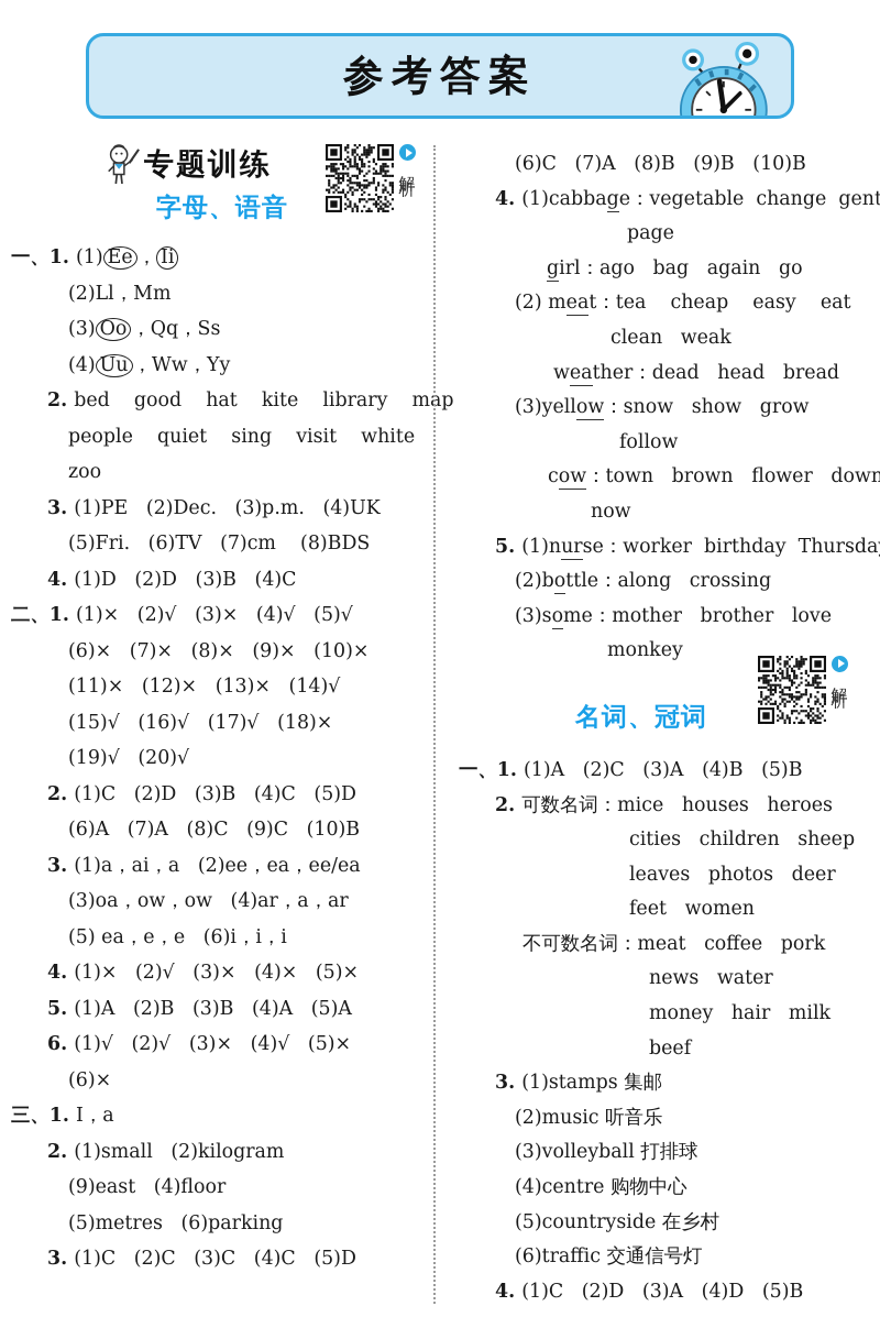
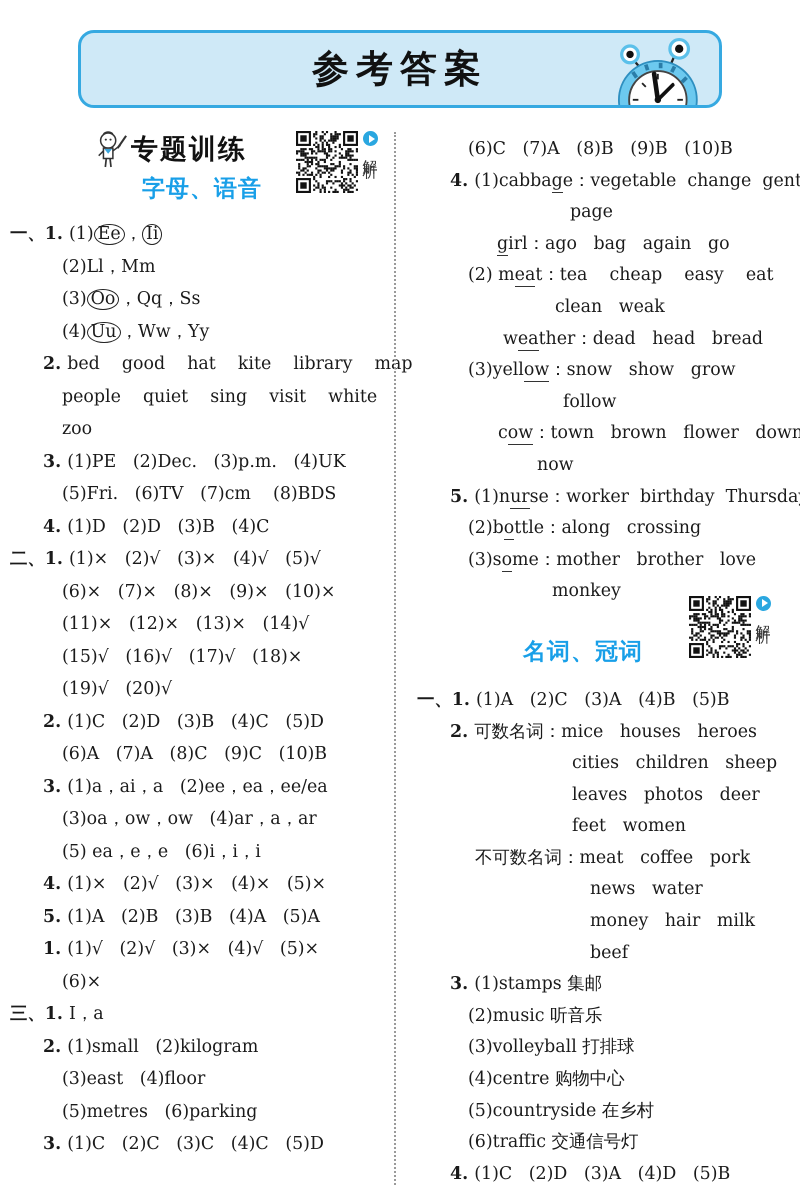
  参考答案
  专题训练
  字母、语音
  一、1. (1) Ee ， Ii
  (2)Ll，Mm
  (3) Oo ，Qq，Ss
  (4) Uu ，Ww，Yy
  2. bed good hat kite library map
  people quiet sing visit white
  zoo
  3. (1)PE (2)Dec. (3)p.m. (4)UK
  (5)Fri. (6)TV (7)cm (8)BDS
  4. (1)D (2)D (3)B (4)C
  二、1. (1)× (2)√ (3)× (4)√ (5)√
  (6)× (7)× (8)× (9)× (10)×
  (11)× (12)× (13)× (14)√
  (15)√ (16)√ (17)√ (18)×
  (19)√ (20)√
  2. (1)C (2)D (3)B (4)C (5)D
  (6)A (7)A (8)C (9)C (10)B
  3. (1)a，ai，a (2)ee，ea，ee/ea
  (3)oa，ow，ow (4)ar，a，ar
  (5) ea，e，e (6)i，i，i
  4. (1)× (2)√ (3)× (4)× (5)×
  5. (1)A (2)B (3)B (4)A (5)A
- 6. (1)√ (2)√ (3)× (4)√ (5)×
+ 1. (1)√ (2)√ (3)× (4)√ (5)×
  (6)×
  三、1. I，a
  2. (1)small (2)kilogram
- (9)east (4)floor
+ (3)east (4)floor
  (5)metres (6)parking
  3. (1)C (2)C (3)C (4)C (5)D
  (6)C (7)A (8)B (9)B (10)B
  4. (1)cabbage：vegetable change gent
  page
  girl：ago bag again go
  (2) meat：tea cheap easy eat
  clean weak
  weather：dead head bread
  (3)yellow：snow show grow
  follow
  cow：town brown flower down
  now
  5. (1)nurse：worker birthday Thursda
  (2)bottle：along crossing
  (3)some：mother brother love
  monkey
  名词、冠词
  一、1. (1)A (2)C (3)A (4)B (5)B
  2. 可数名词：mice houses heroes
  cities children sheep
  leaves photos deer
  feet women
  不可数名词：meat coffee pork
  news water
  money hair milk
  beef
  3. (1)stamps 集邮
  (2)music 听音乐
  (3)volleyball 打排球
  (4)centre 购物中心
  (5)countryside 在乡村
  (6)traffic 交通信号灯
  4. (1)C (2)D (3)A (4)D (5)B
